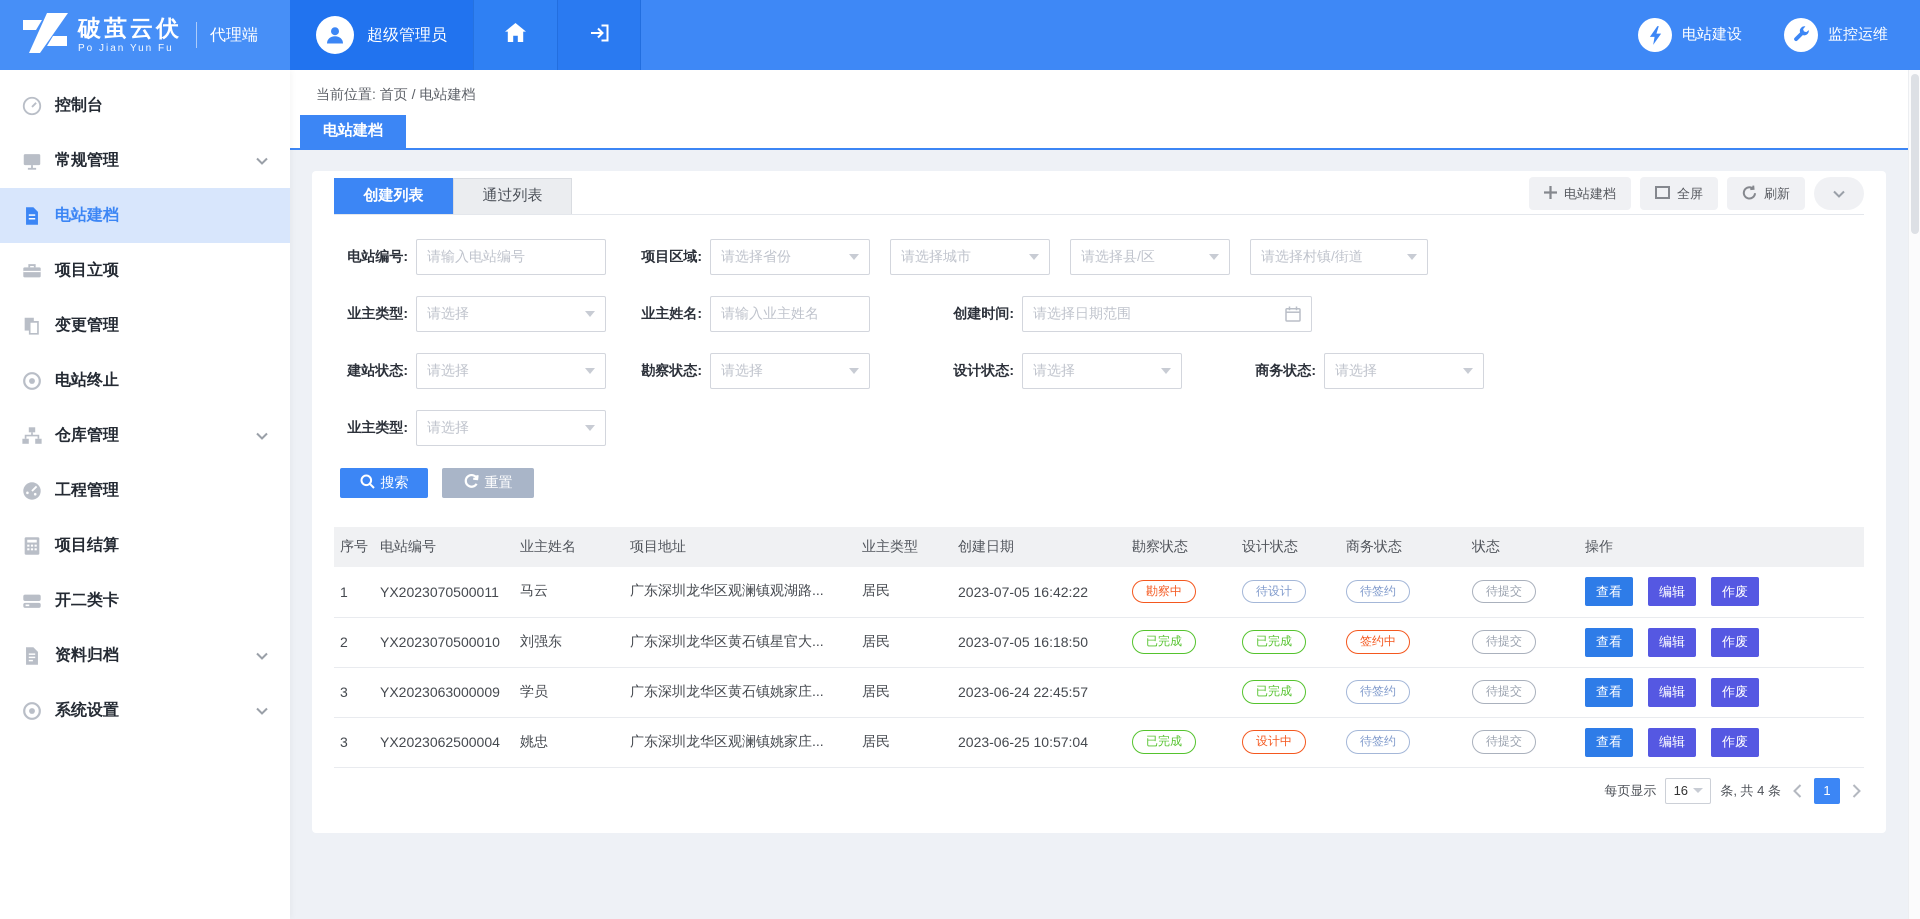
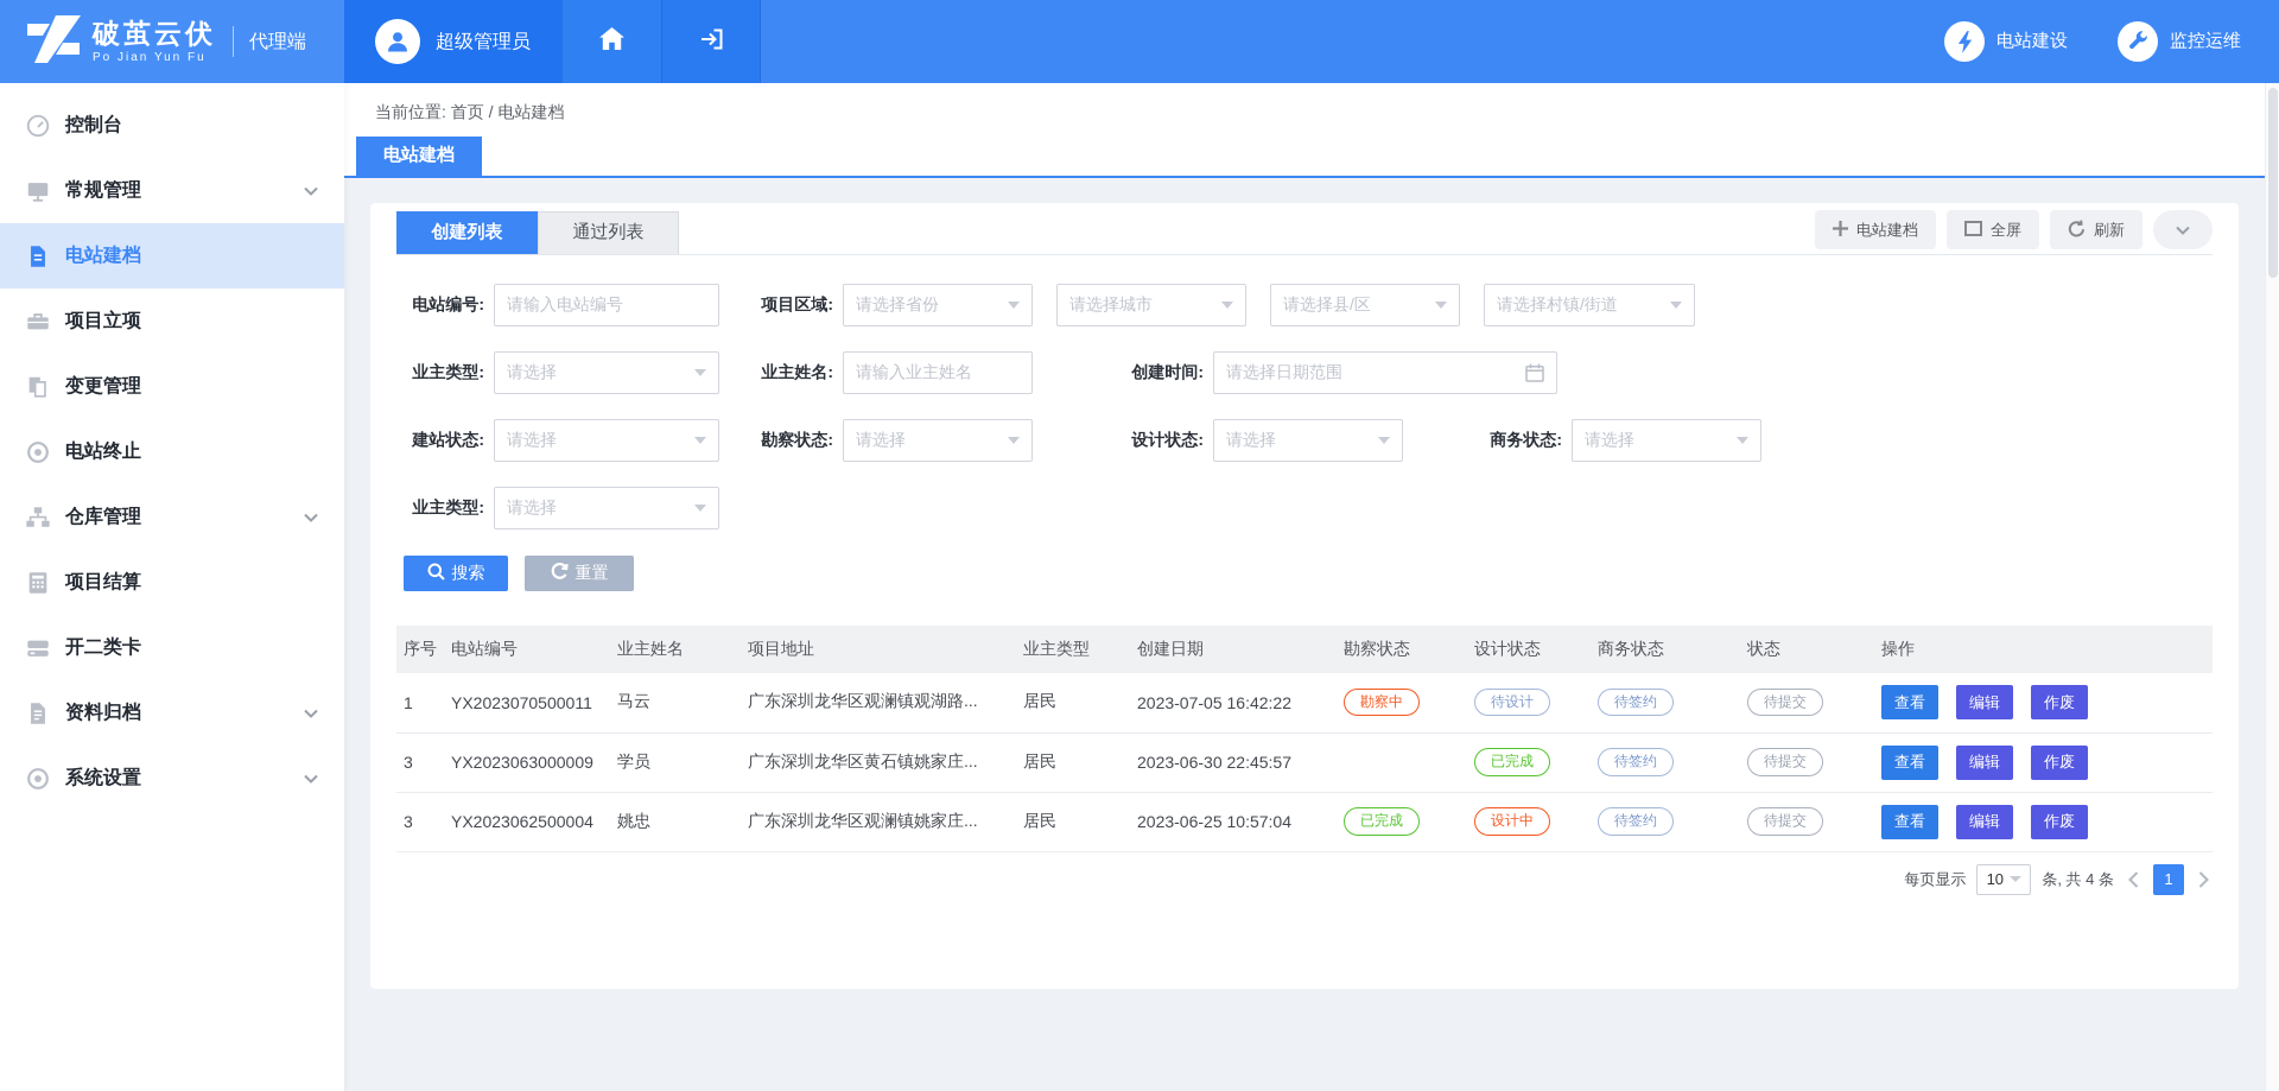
  破茧云伏
  Po Jian Yun Fu
  代理端
  超级管理员
  电站建设
  监控运维
  控制台
  常规管理
  电站建档
  项目立项
  变更管理
  电站终止
  仓库管理
- 工程管理
  项目结算
  开二类卡
  资料归档
  系统设置
  当前位置: 首页 / 电站建档
  电站建档
  创建列表
  通过列表
  电站建档
  全屏
  刷新
  电站编号:
  请输入电站编号
  项目区域:
  请选择省份
  请选择城市
  请选择县/区
  请选择村镇/街道
  业主类型:
  请选择
  业主姓名:
  请输入业主姓名
  创建时间:
  请选择日期范围
  建站状态:
  请选择
  勘察状态:
  请选择
  设计状态:
  请选择
  商务状态:
  请选择
  业主类型:
  请选择
  搜索
  重置
  序号	电站编号	业主姓名	项目地址	业主类型	创建日期	勘察状态	设计状态	商务状态	状态	操作
  1	YX2023070500011	马云	广东深圳龙华区观澜镇观湖路...	居民	2023-07-05 16:42:22	勘察中	待设计	待签约	待提交	查看 编辑 作废
- 2	YX2023070500010	刘强东	广东深圳龙华区黄石镇星官大...	居民	2023-07-05 16:18:50	已完成	已完成	签约中	待提交	查看 编辑 作废
- 3	YX2023063000009	学员	广东深圳龙华区黄石镇姚家庄...	居民	2023-06-24 22:45:57		已完成	待签约	待提交	查看 编辑 作废
+ 3	YX2023063000009	学员	广东深圳龙华区黄石镇姚家庄...	居民	2023-06-30 22:45:57		已完成	待签约	待提交	查看 编辑 作废
  3	YX2023062500004	姚忠	广东深圳龙华区观澜镇姚家庄...	居民	2023-06-25 10:57:04	已完成	设计中	待签约	待提交	查看 编辑 作废
  每页显示
- 16
+ 10
  条, 共 4 条
  1
